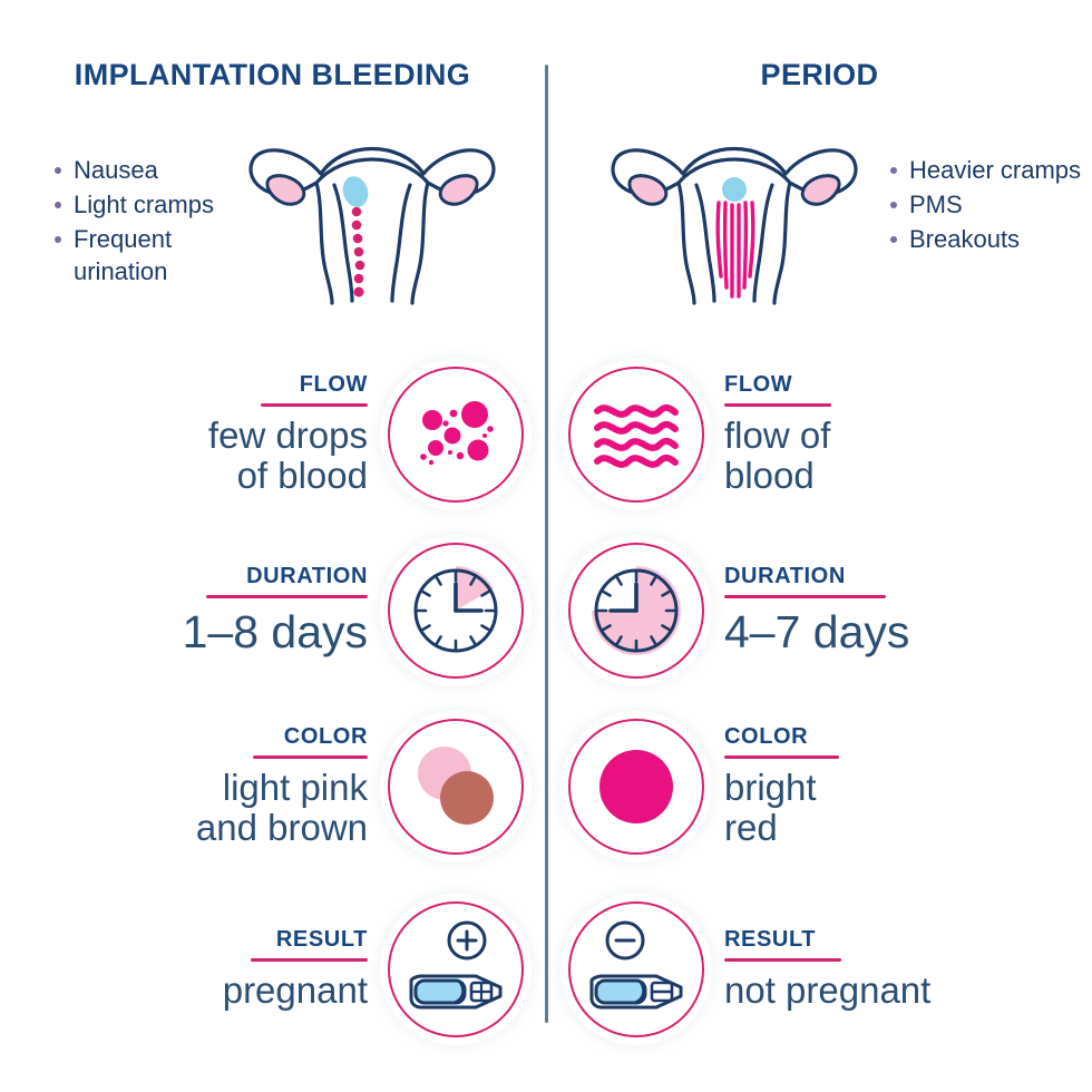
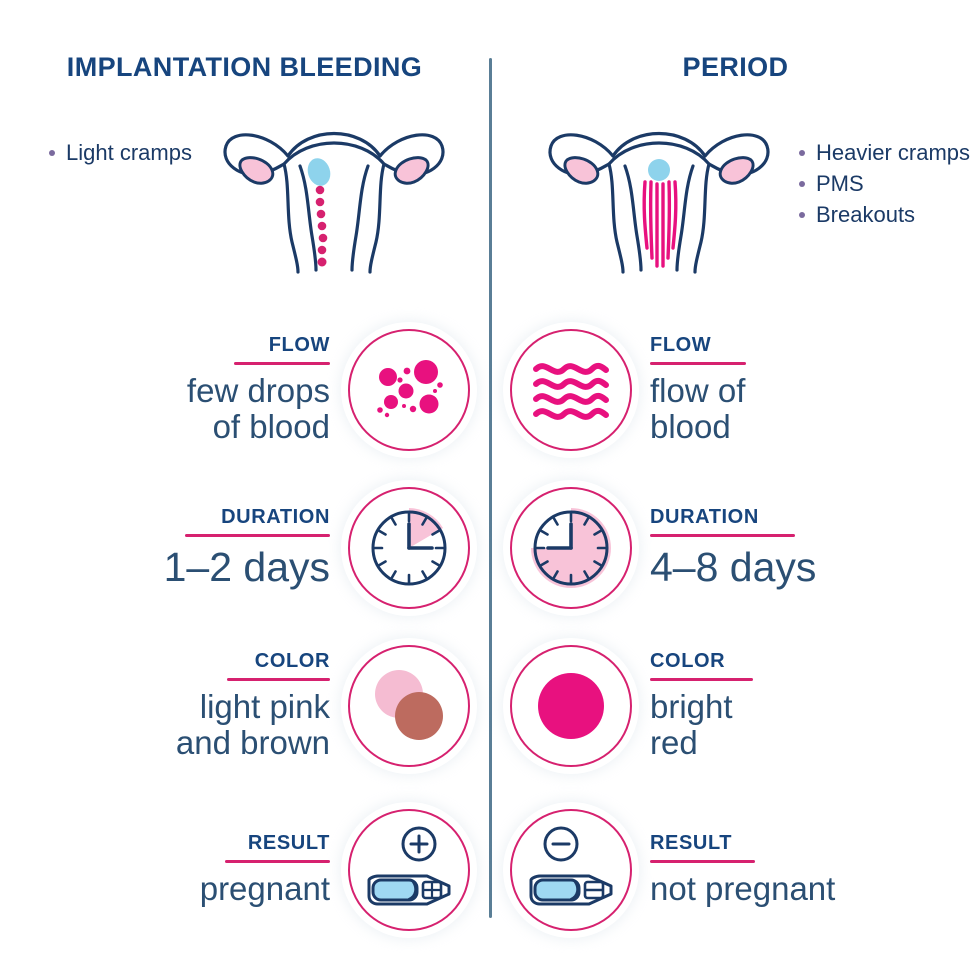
  IMPLANTATION BLEEDING
  PERIOD
- Nausea
  Light cramps
- Frequent urination
  Heavier cramps
  PMS
  Breakouts
  FLOW
  few drops
  of blood
  FLOW
  flow of
  blood
  DURATION
- 1–8 days
+ 1–2 days
  DURATION
- 4–7 days
+ 4–8 days
  COLOR
  light pink
  and brown
  COLOR
  bright
  red
  RESULT
  pregnant
  RESULT
  not pregnant
